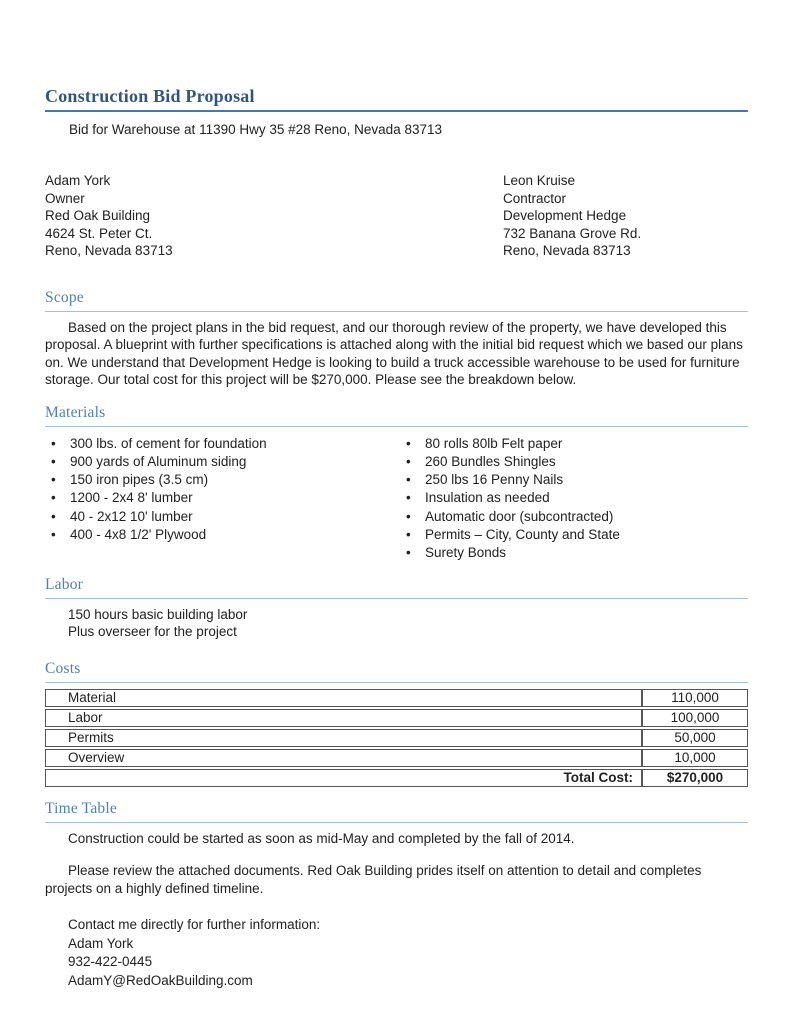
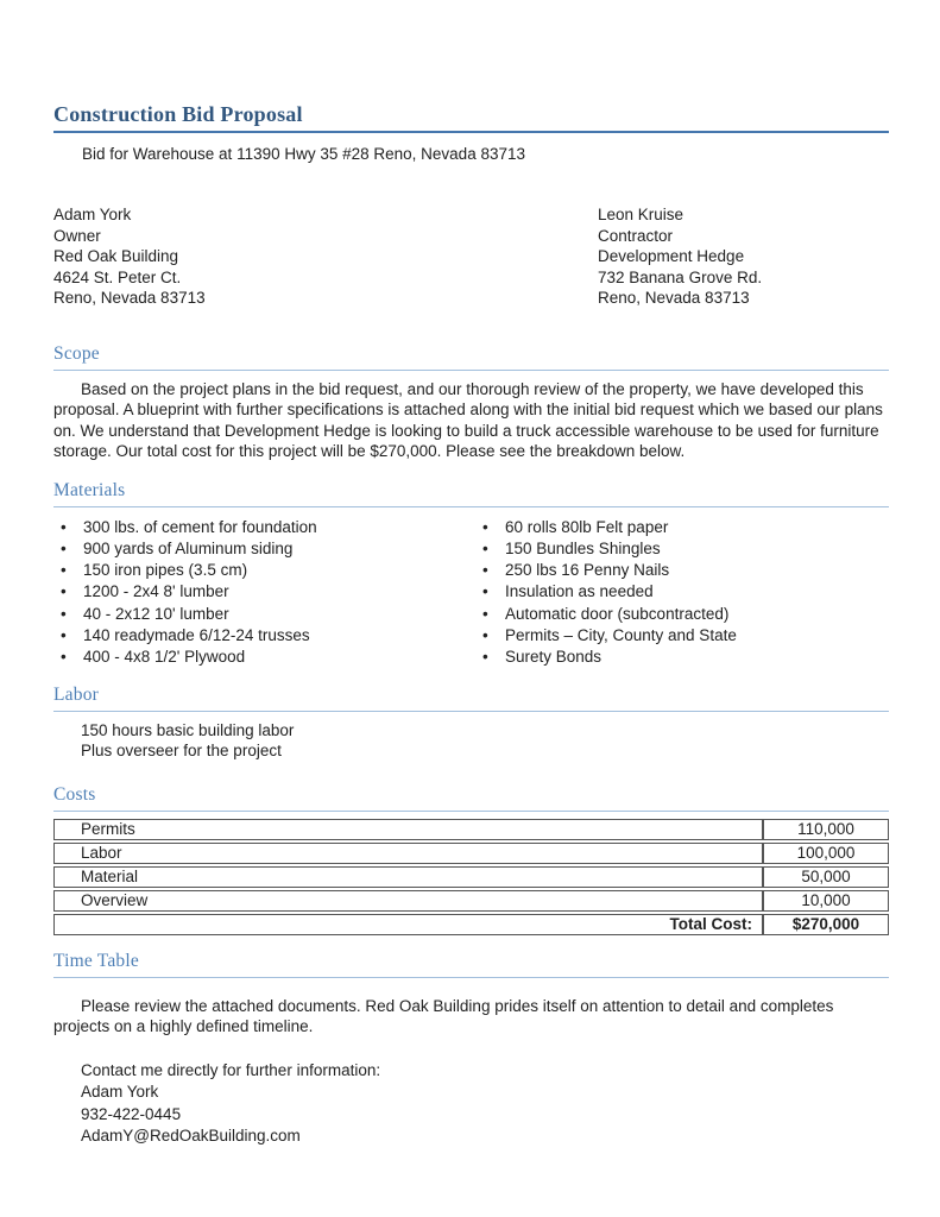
  Construction Bid Proposal
  Bid for Warehouse at 11390 Hwy 35 #28 Reno, Nevada 83713
  Adam York
  Owner
  Red Oak Building
  4624 St. Peter Ct.
  Reno, Nevada 83713
  Leon Kruise
  Contractor
  Development Hedge
  732 Banana Grove Rd.
  Reno, Nevada 83713
  Scope
  Based on the project plans in the bid request, and our thorough review of the property, we have developed this proposal. A blueprint with further specifications is attached along with the initial bid request which we based our plans on. We understand that Development Hedge is looking to build a truck accessible warehouse to be used for furniture storage. Our total cost for this project will be $270,000. Please see the breakdown below.
  Materials
  300 lbs. of cement for foundation
  900 yards of Aluminum siding
  150 iron pipes (3.5 cm)
  1200 - 2x4 8' lumber
  40 - 2x12 10' lumber
+ 140 readymade 6/12-24 trusses
  400 - 4x8 1/2' Plywood
- 80 rolls 80lb Felt paper
+ 60 rolls 80lb Felt paper
- 260 Bundles Shingles
+ 150 Bundles Shingles
  250 lbs 16 Penny Nails
  Insulation as needed
  Automatic door (subcontracted)
  Permits – City, County and State
  Surety Bonds
  Labor
  150 hours basic building labor
  Plus overseer for the project
  Costs
- Material	110,000
+ Permits	110,000
  Labor	100,000
- Permits	50,000
+ Material	50,000
  Overview	10,000
  Total Cost:	$270,000
  Time Table
- Construction could be started as soon as mid-May and completed by the fall of 2014.
  Please review the attached documents. Red Oak Building prides itself on attention to detail and completes projects on a highly defined timeline.
  Contact me directly for further information:
  Adam York
  932-422-0445
  AdamY@RedOakBuilding.com
